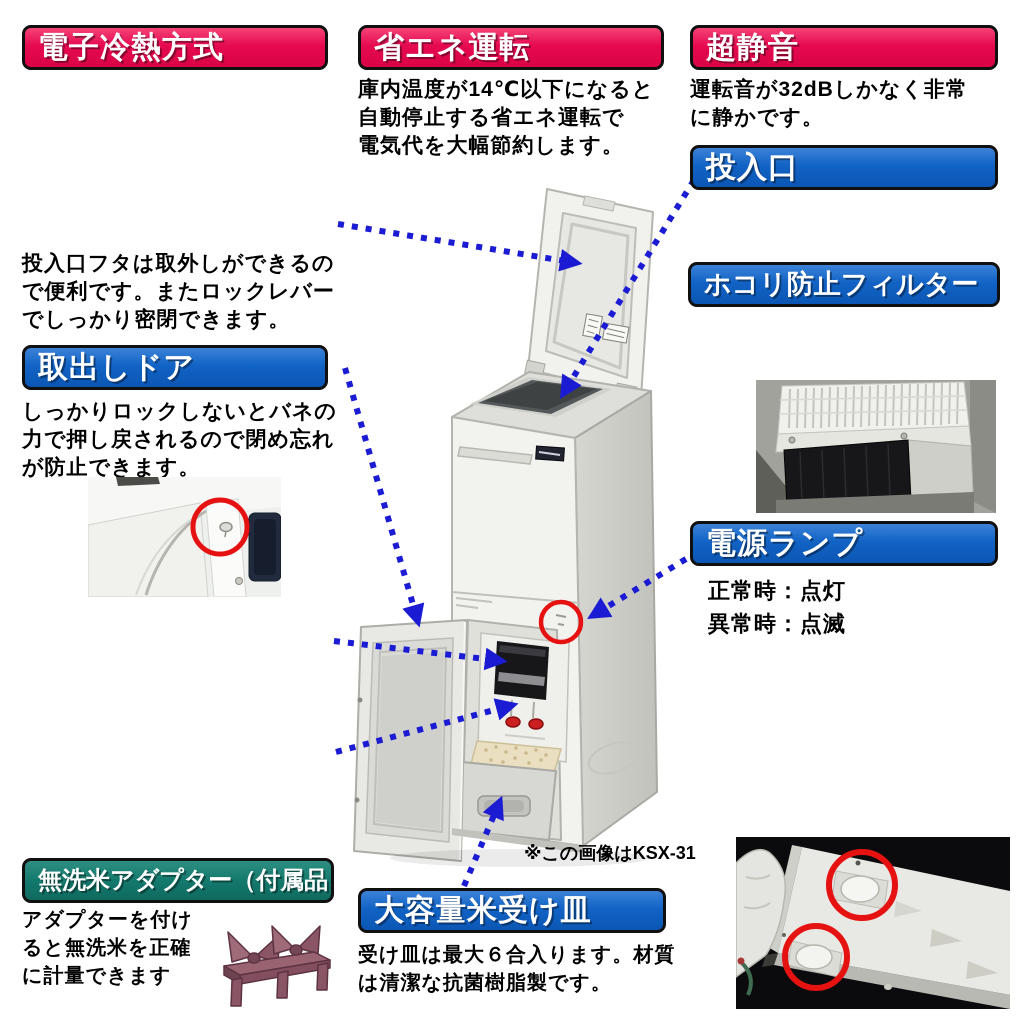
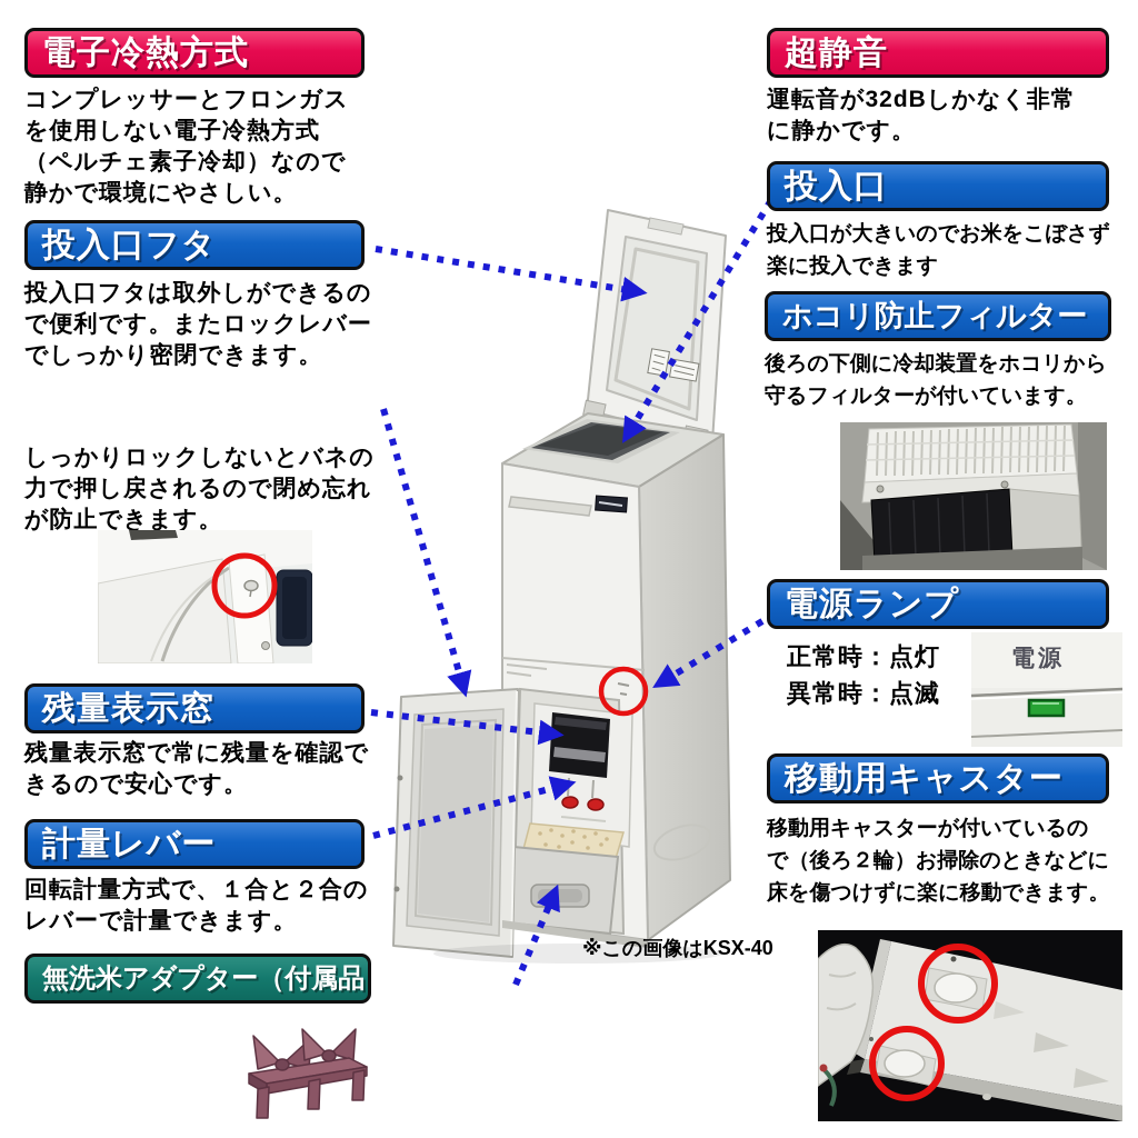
  電子冷熱方式
+ コンプレッサーとフロンガス
+ を使用しない電子冷熱方式
+ （ペルチェ素子冷却）なので
+ 静かで環境にやさしい。
+ 投入口フタ
  投入口フタは取外しができるの
  で便利です。またロックレバー
  でしっかり密閉できます。
- 取出しドア
  しっかりロックしないとバネの
  力で押し戻されるので閉め忘れ
  が防止できます。
+ 残量表示窓
+ 残量表示窓で常に残量を確認で
+ きるので安心です。
+ 計量レバー
+ 回転計量方式で、１合と２合の
+ レバーで計量できます。
  無洗米アダプター（付属品
- アダプターを付け
- ると無洗米を正確
- に計量できます
- 省エネ運転
- 庫内温度が14℃以下になると
- 自動停止する省エネ運転で
- 電気代を大幅節約します。
- ※この画像はKSX-31
+ ※この画像はKSX-40
- 大容量米受け皿
- 受け皿は最大６合入ります。材質
- は清潔な抗菌樹脂製です。
  超静音
  運転音が32dBしかなく非常
  に静かです。
  投入口
+ 投入口が大きいのでお米をこぼさず
+ 楽に投入できます
  ホコリ防止フィルター
+ 後ろの下側に冷却装置をホコリから
+ 守るフィルターが付いています。
  電源ランプ
  正常時：点灯
  異常時：点滅
+ 電源
+ 移動用キャスター
+ 移動用キャスターが付いているの
+ で（後ろ２輪）お掃除のときなどに
+ 床を傷つけずに楽に移動できます。
